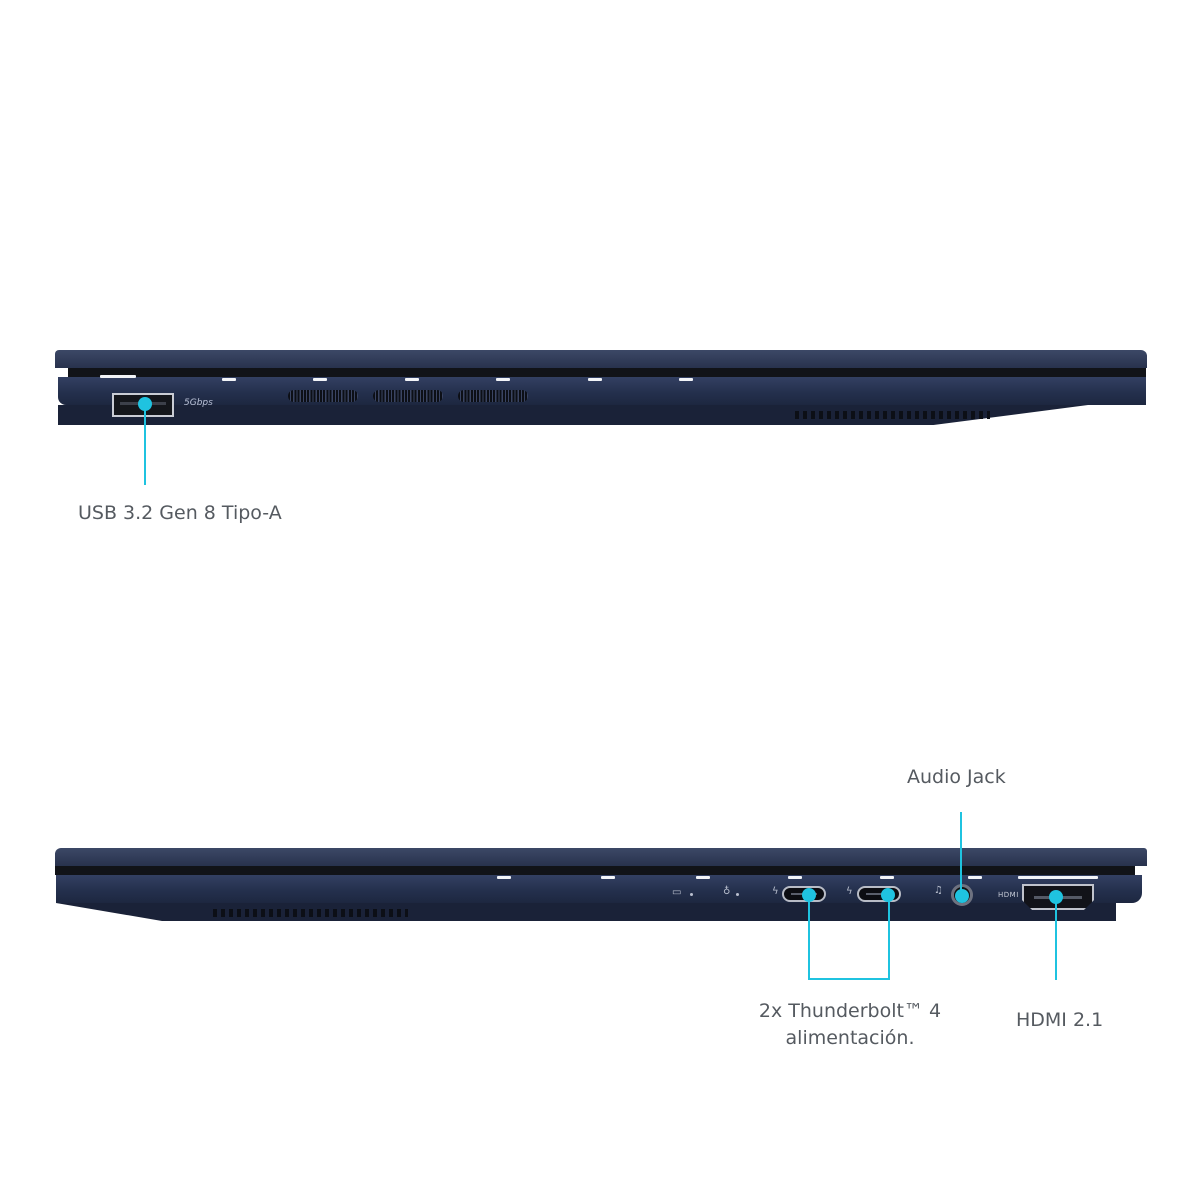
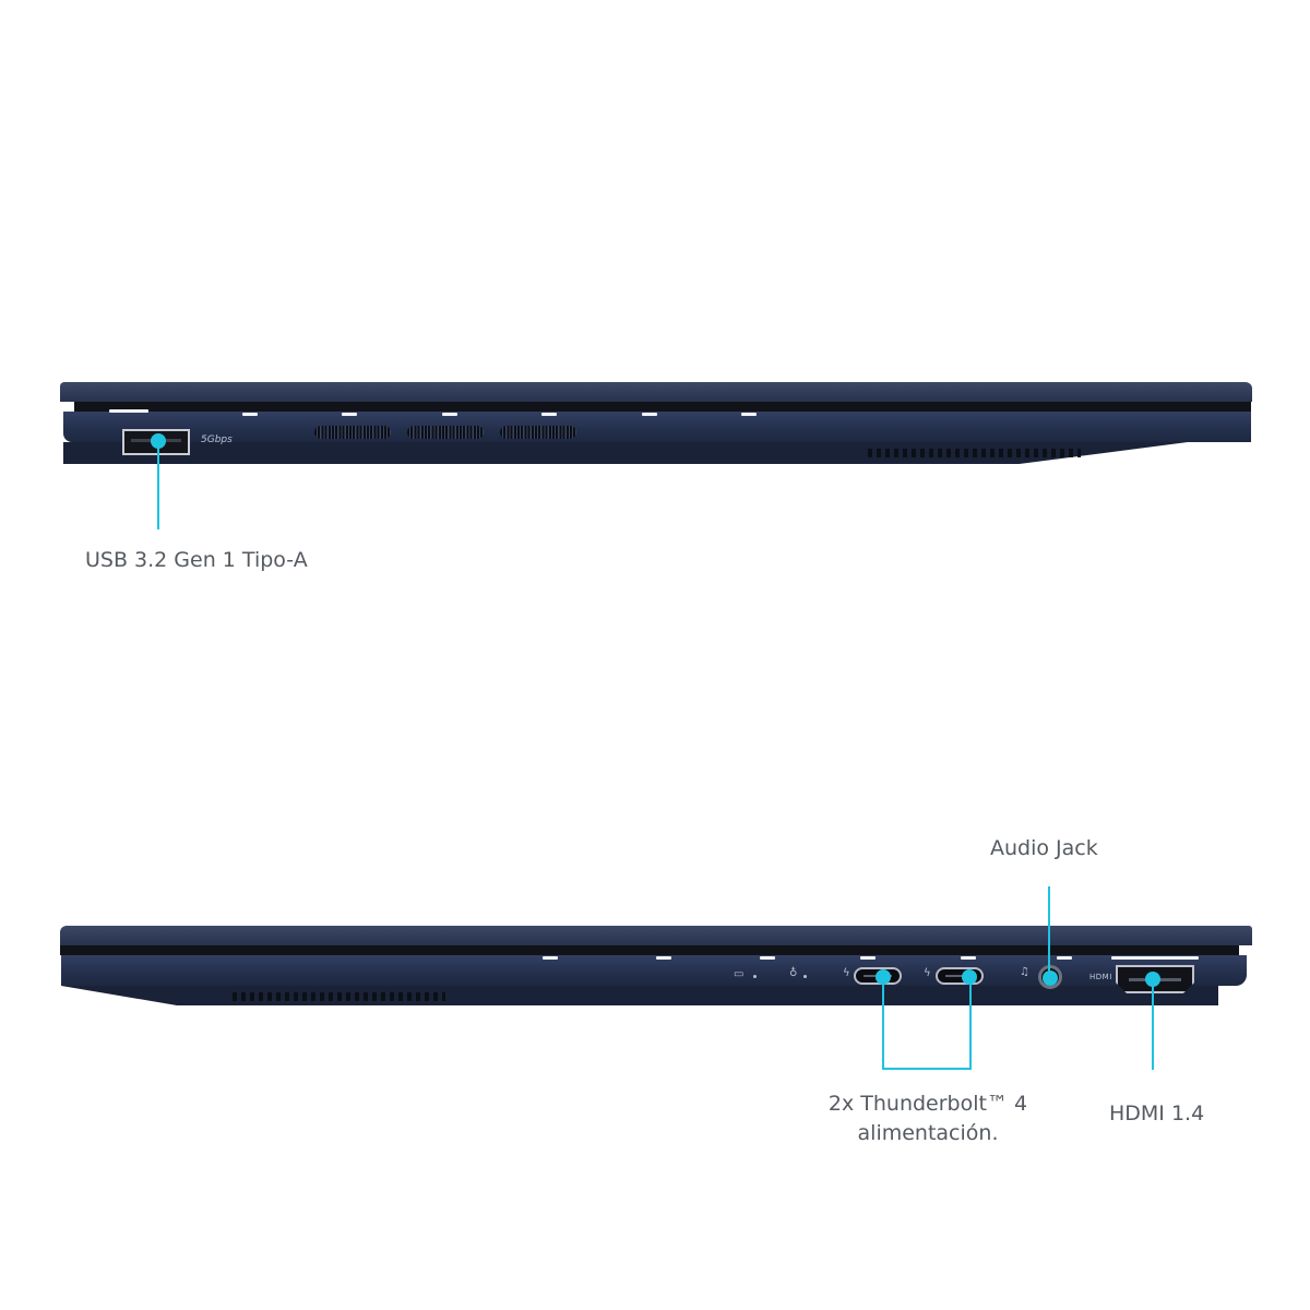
  5Gbps
- USB 3.2 Gen 8 Tipo-A
+ USB 3.2 Gen 1 Tipo-A
  ▭
  ♁
  ϟ
  ϟ
  ♫
  HDMI
  Audio Jack
  2x Thunderbolt™ 4
  alimentación.
- HDMI 2.1
+ HDMI 1.4
